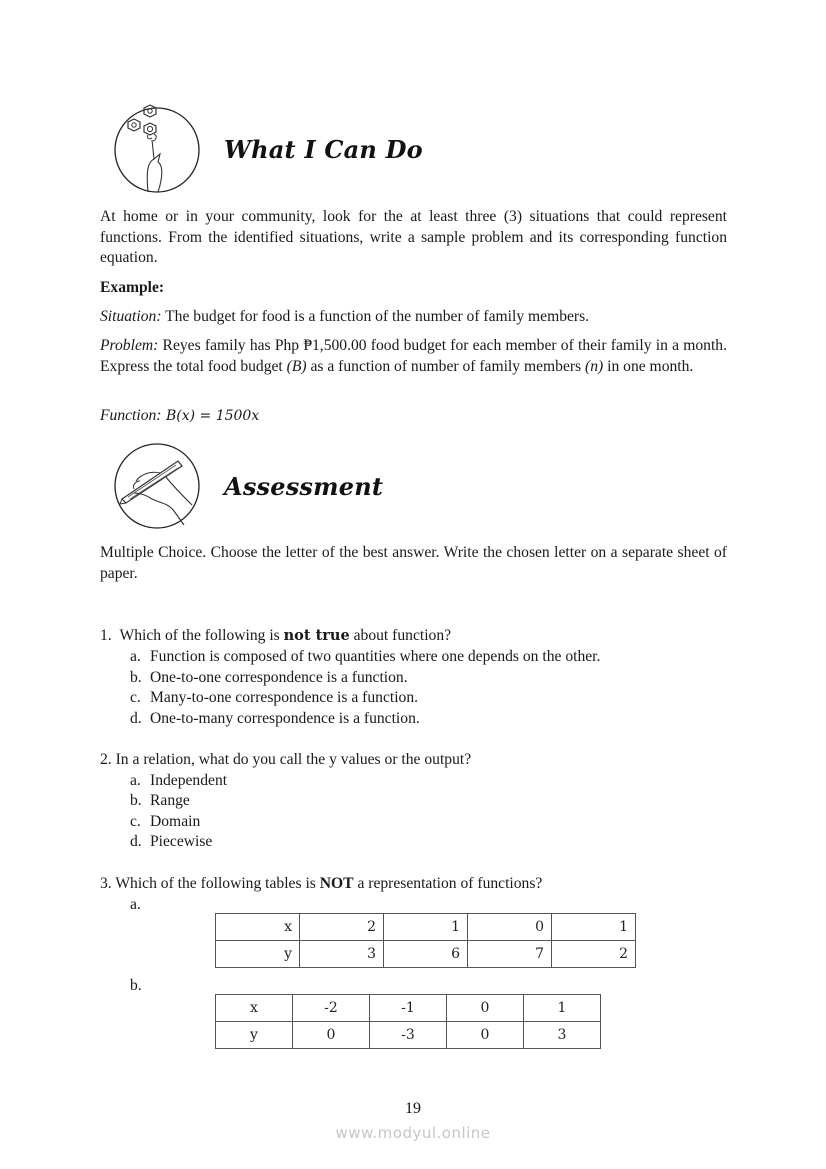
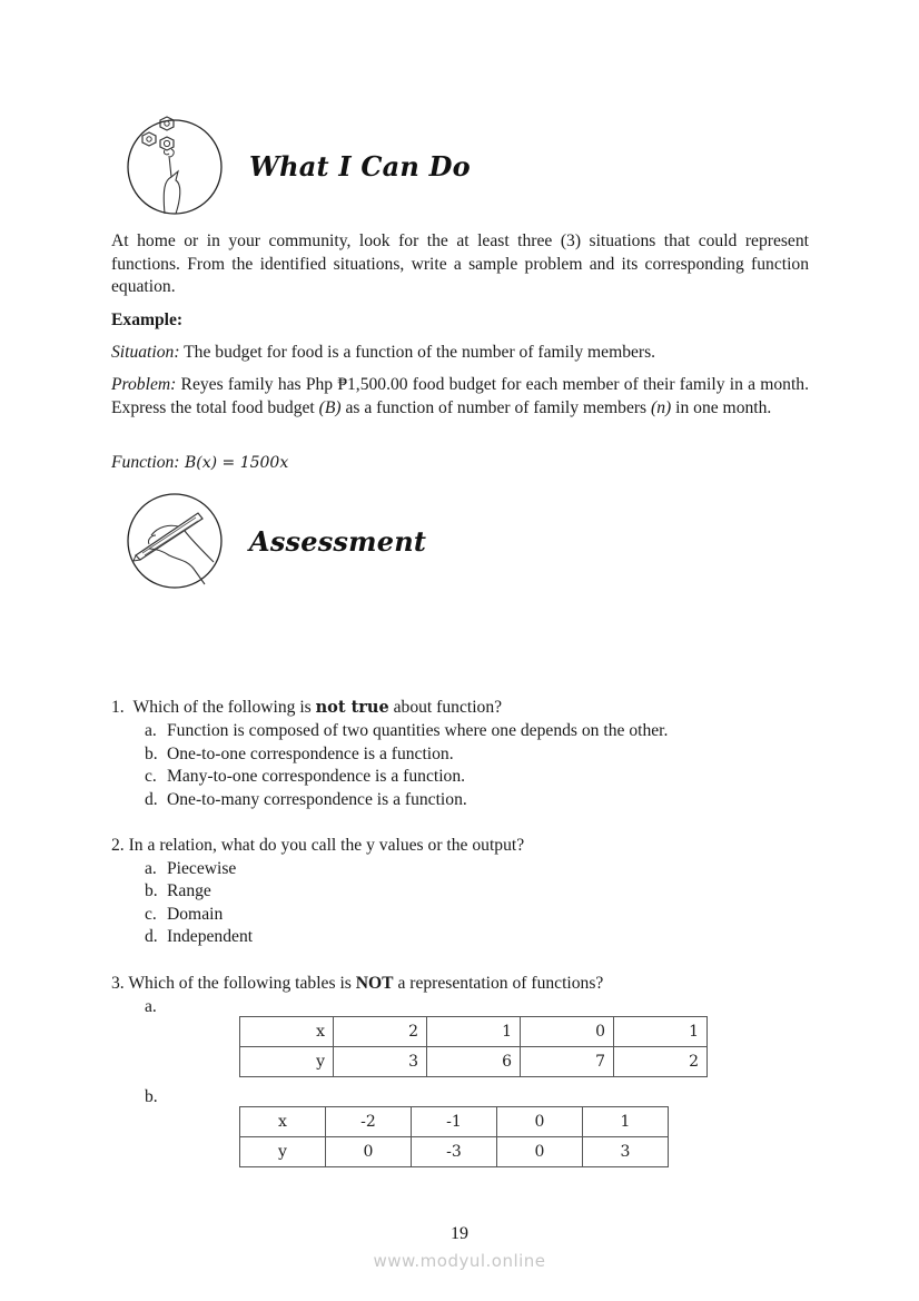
  What I Can Do
  At home or in your community, look for the at least three (3) situations that could represent functions. From the identified situations, write a sample problem and its corresponding function equation.
  Example:
  Situation: The budget for food is a function of the number of family members.
  Problem: Reyes family has Php ₱1,500.00 food budget for each member of their family in a month. Express the total food budget (B) as a function of number of family members (n) in one month.
  Function: B(x) = 1500x
  Assessment
- Multiple Choice. Choose the letter of the best answer. Write the chosen letter on a separate sheet of paper.
  1. Which of the following is not true about function?
  a. Function is composed of two quantities where one depends on the other.
  b. One-to-one correspondence is a function.
  c. Many-to-one correspondence is a function.
  d. One-to-many correspondence is a function.
  2. In a relation, what do you call the y values or the output?
- a. Independent
+ a. Piecewise
  b. Range
  c. Domain
- d. Piecewise
+ d. Independent
  3. Which of the following tables is NOT a representation of functions?
  a.
  x	2	1	0	1
  y	3	6	7	2
  b.
  x	-2	-1	0	1
  y	0	-3	0	3
  19
  www.modyul.online
